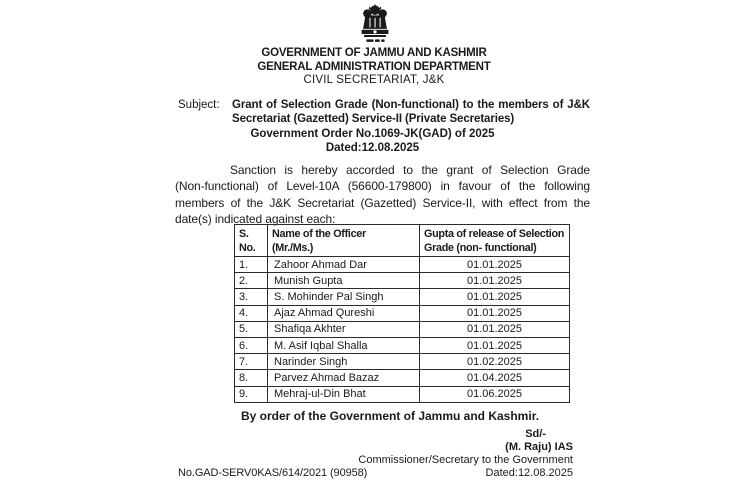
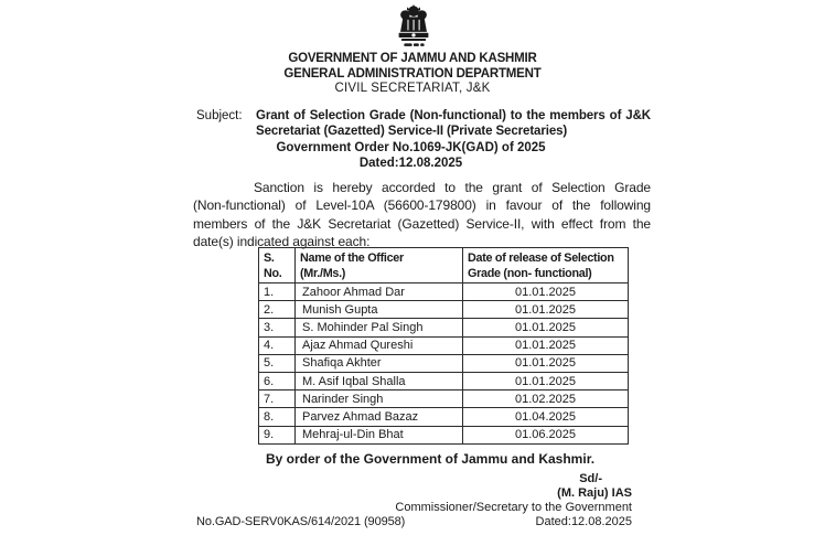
  GOVERNMENT OF JAMMU AND KASHMIR
  GENERAL ADMINISTRATION DEPARTMENT
  CIVIL SECRETARIAT, J&K
  Subject:
  Grant of Selection Grade (Non-functional) to the members of J&K
  Secretariat (Gazetted) Service-II (Private Secretaries)
  Government Order No.1069-JK(GAD) of 2025
  Dated:12.08.2025
  Sanction is hereby accorded to the grant of Selection Grade
  (Non-functional) of Level-10A (56600-179800) in favour of the following
  members of the J&K Secretariat (Gazetted) Service-II, with effect from the
  date(s) indicated against each:
- S. No.	Name of the Officer (Mr./Ms.)	Gupta of release of Selection Grade (non- functional)
+ S. No.	Name of the Officer (Mr./Ms.)	Date of release of Selection Grade (non- functional)
  1.	Zahoor Ahmad Dar	01.01.2025
  2.	Munish Gupta	01.01.2025
  3.	S. Mohinder Pal Singh	01.01.2025
  4.	Ajaz Ahmad Qureshi	01.01.2025
  5.	Shafiqa Akhter	01.01.2025
  6.	M. Asif Iqbal Shalla	01.01.2025
  7.	Narinder Singh	01.02.2025
  8.	Parvez Ahmad Bazaz	01.04.2025
  9.	Mehraj-ul-Din Bhat	01.06.2025
  By order of the Government of Jammu and Kashmir.
  Sd/-
  (M. Raju) IAS
  Commissioner/Secretary to the Government
  Dated:12.08.2025
  No.GAD-SERV0KAS/614/2021 (90958)
